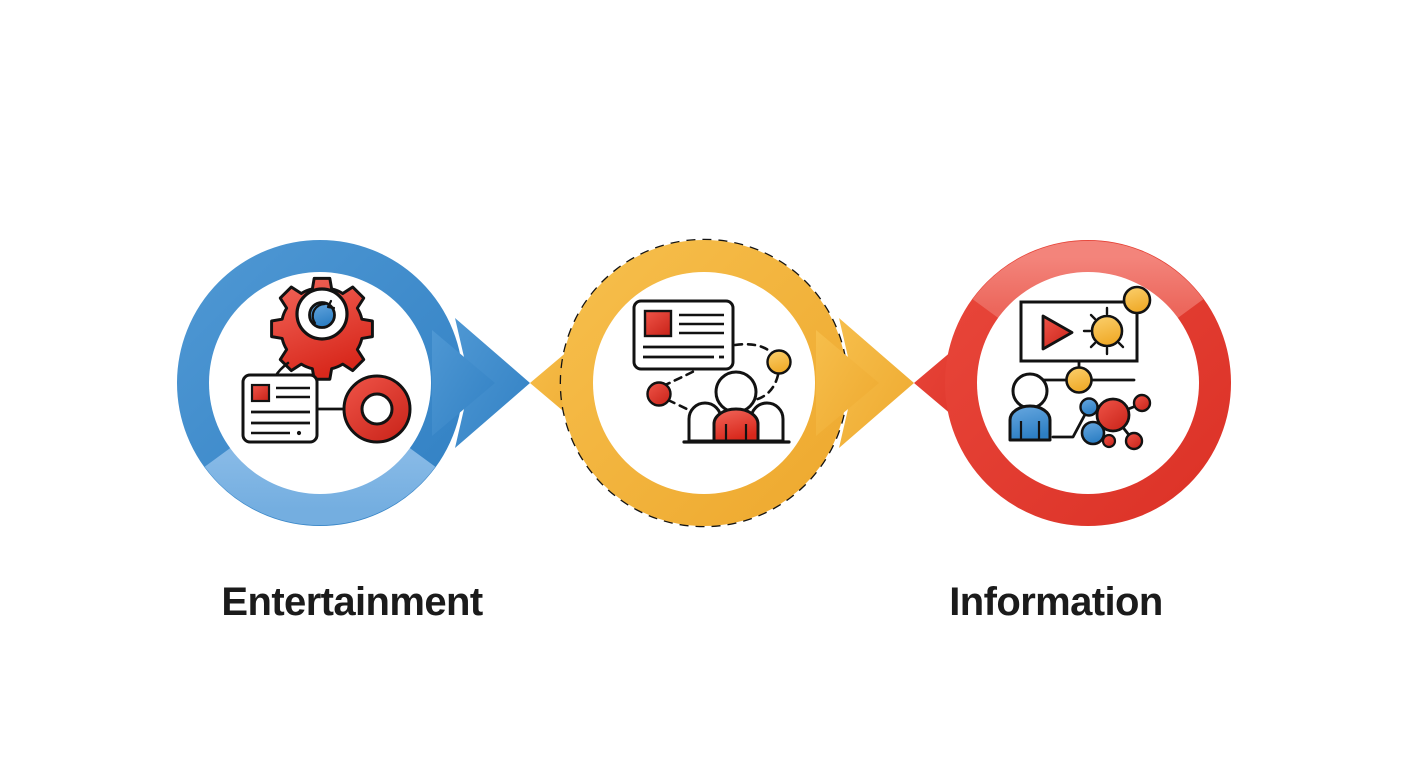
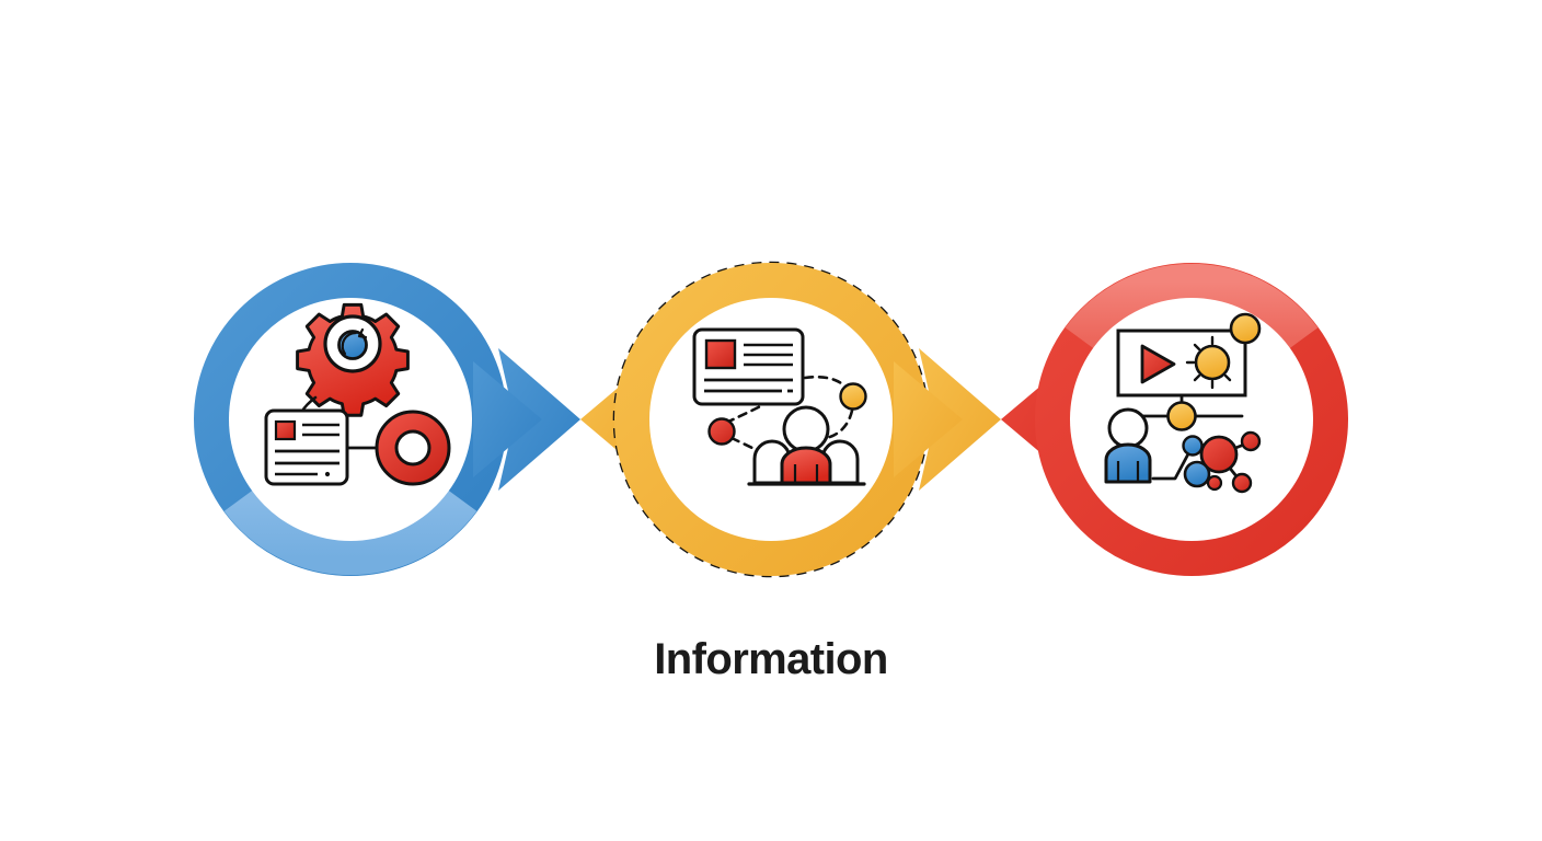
- Entertainment
  Information
